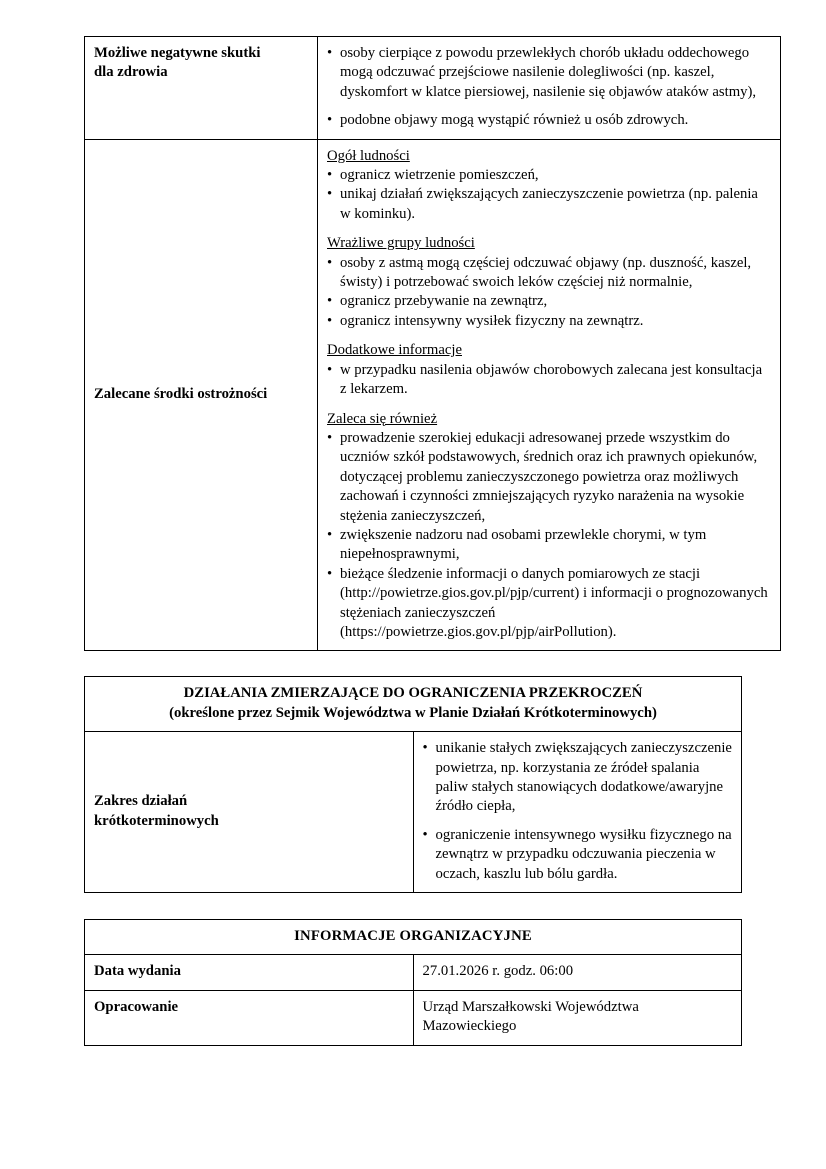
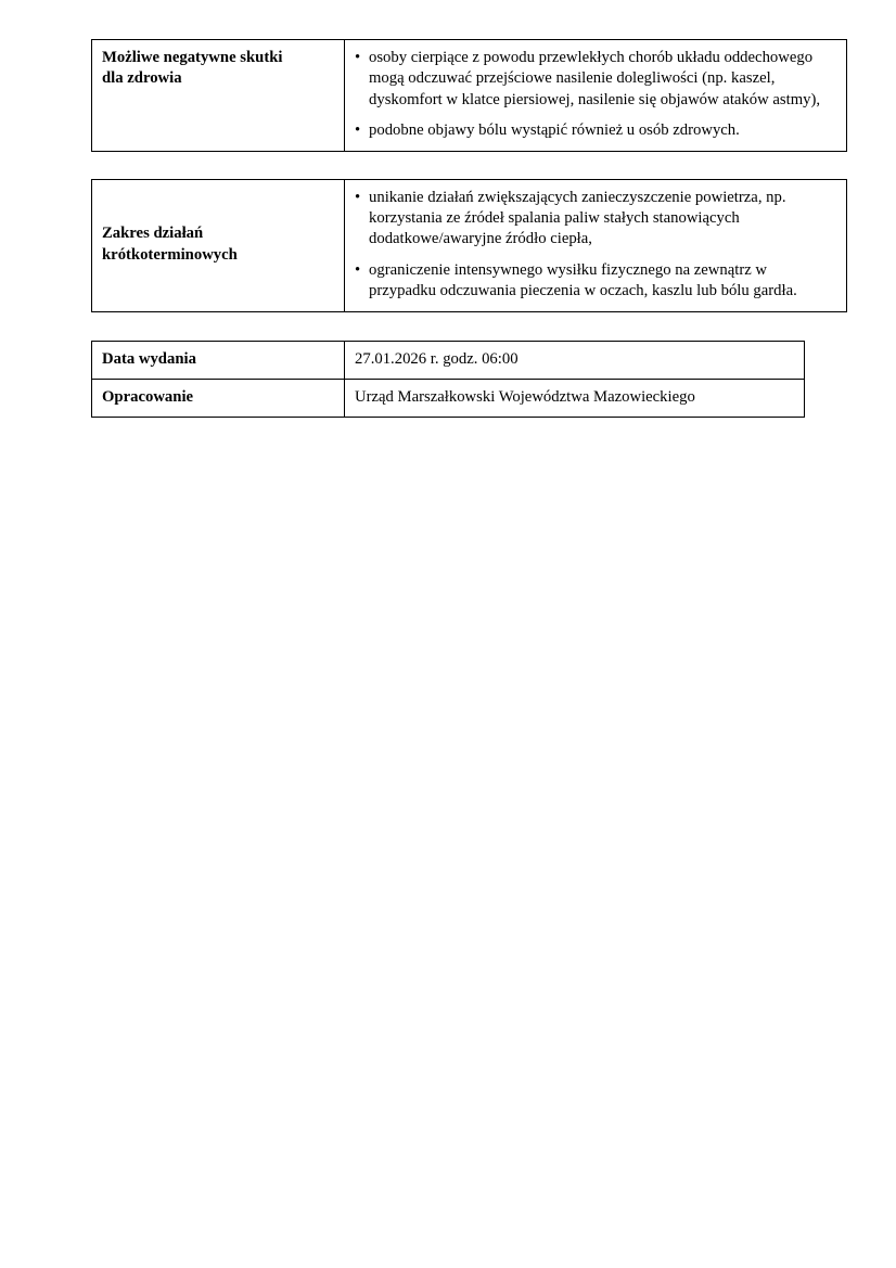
- Możliwe negatywne skutki dla zdrowia	osoby cierpiące z powodu przewlekłych chorób układu oddechowego mogą odczuwać przejściowe nasilenie dolegliwości (np. kaszel, dyskomfort w klatce piersiowej, nasilenie się objawów ataków astmy), podobne objawy mogą wystąpić również u osób zdrowych.
+ Możliwe negatywne skutki dla zdrowia	osoby cierpiące z powodu przewlekłych chorób układu oddechowego mogą odczuwać przejściowe nasilenie dolegliwości (np. kaszel, dyskomfort w klatce piersiowej, nasilenie się objawów ataków astmy), podobne objawy bólu wystąpić również u osób zdrowych.
- Zalecane środki ostrożności	Ogół ludności ogranicz wietrzenie pomieszczeń, unikaj działań zwiększających zanieczyszczenie powietrza (np. palenia w kominku). Wrażliwe grupy ludności osoby z astmą mogą częściej odczuwać objawy (np. duszność, kaszel, świsty) i potrzebować swoich leków częściej niż normalnie, ogranicz przebywanie na zewnątrz, ogranicz intensywny wysiłek fizyczny na zewnątrz. Dodatkowe informacje w przypadku nasilenia objawów chorobowych zalecana jest konsultacja z lekarzem. Zaleca się również prowadzenie szerokiej edukacji adresowanej przede wszystkim do uczniów szkół podstawowych, średnich oraz ich prawnych opiekunów, dotyczącej problemu zanieczyszczonego powietrza oraz możliwych zachowań i czynności zmniejszających ryzyko narażenia na wysokie stężenia zanieczyszczeń, zwiększenie nadzoru nad osobami przewlekle chorymi, w tym niepełnosprawnymi, bieżące śledzenie informacji o danych pomiarowych ze stacji (http://powietrze.gios.gov.pl/pjp/current) i informacji o prognozowanych stężeniach zanieczyszczeń (https://powietrze.gios.gov.pl/pjp/airPollution).
- DZIAŁANIA ZMIERZAJĄCE DO OGRANICZENIA PRZEKROCZEŃ (określone przez Sejmik Województwa w Planie Działań Krótkoterminowych)
- Zakres działań krótkoterminowych	unikanie stałych zwiększających zanieczyszczenie powietrza, np. korzystania ze źródeł spalania paliw stałych stanowiących dodatkowe/awaryjne źródło ciepła, ograniczenie intensywnego wysiłku fizycznego na zewnątrz w przypadku odczuwania pieczenia w oczach, kaszlu lub bólu gardła.
+ Zakres działań krótkoterminowych	unikanie działań zwiększających zanieczyszczenie powietrza, np. korzystania ze źródeł spalania paliw stałych stanowiących dodatkowe/awaryjne źródło ciepła, ograniczenie intensywnego wysiłku fizycznego na zewnątrz w przypadku odczuwania pieczenia w oczach, kaszlu lub bólu gardła.
- INFORMACJE ORGANIZACYJNE
  Data wydania	27.01.2026 r. godz. 06:00
  Opracowanie	Urząd Marszałkowski Województwa Mazowieckiego
